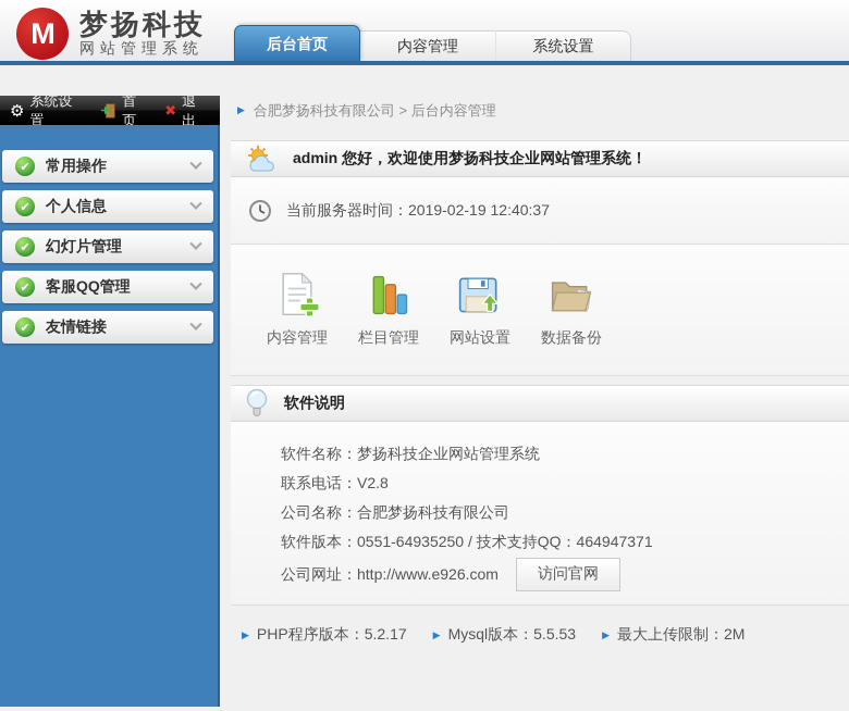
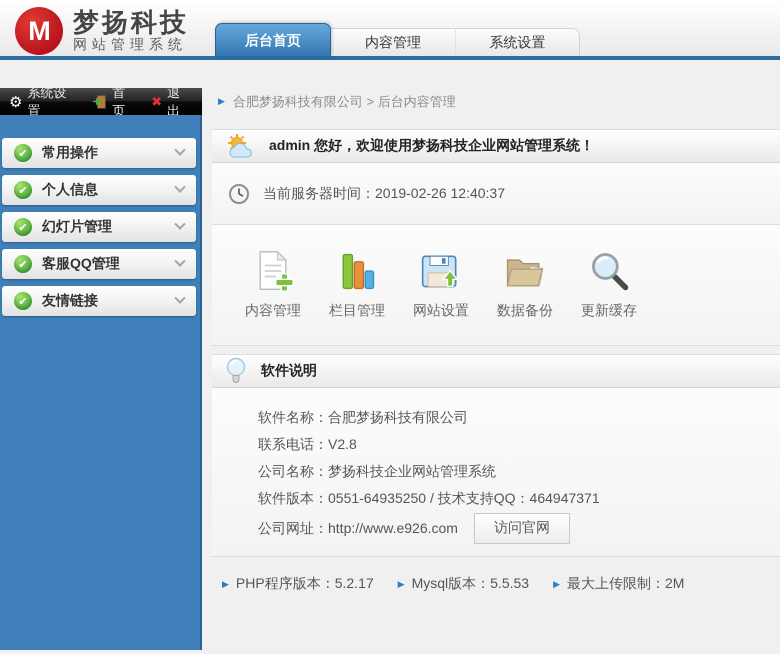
  M
  梦扬科技
  网站管理系统
  后台首页
  内容管理
  系统设置
  ⚙
  系统设置
  首页
  ✖
  退出
  ✔
  常用操作
  ✔
  个人信息
  ✔
  幻灯片管理
  ✔
  客服QQ管理
  ✔
  友情链接
  ▶
  合肥梦扬科技有限公司 > 后台内容管理
  admin 您好，欢迎使用梦扬科技企业网站管理系统！
- 当前服务器时间：2019-02-19 12:40:37
+ 当前服务器时间：2019-02-26 12:40:37
  内容管理
  栏目管理
  网站设置
  数据备份
+ 更新缓存
  软件说明
- 软件名称：梦扬科技企业网站管理系统
+ 软件名称：合肥梦扬科技有限公司
  联系电话：V2.8
- 公司名称：合肥梦扬科技有限公司
+ 公司名称：梦扬科技企业网站管理系统
  软件版本：0551-64935250 / 技术支持QQ：464947371
  公司网址：http://www.e926.com
  访问官网
  ▶
  PHP程序版本：5.2.17
  ▶
  Mysql版本：5.5.53
  ▶
  最大上传限制：2M
